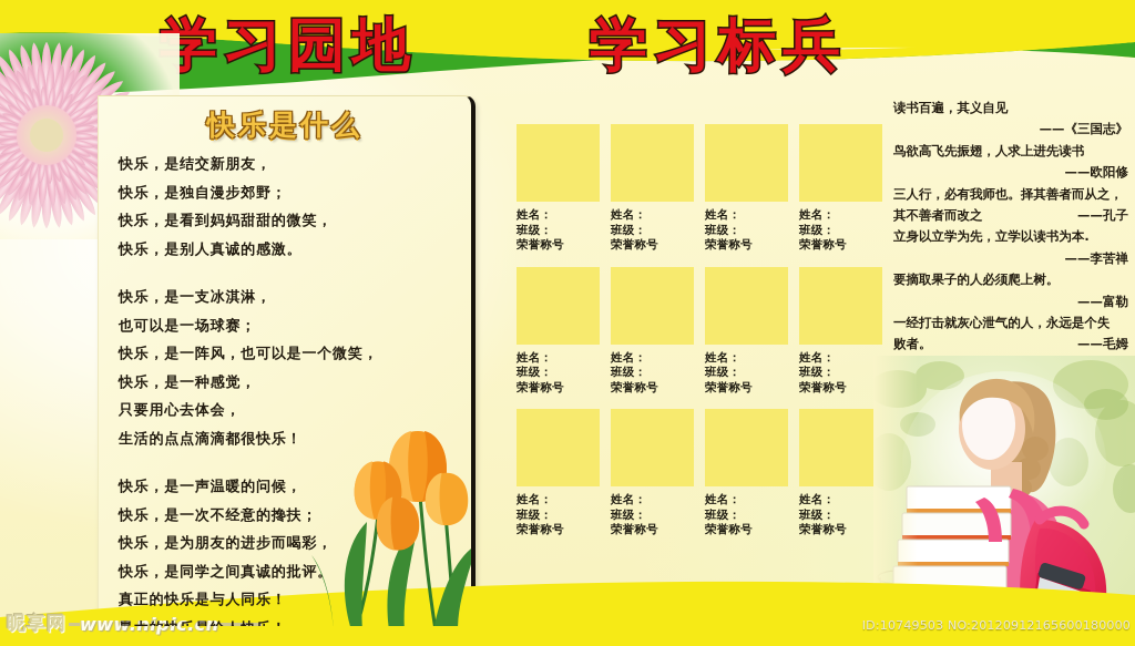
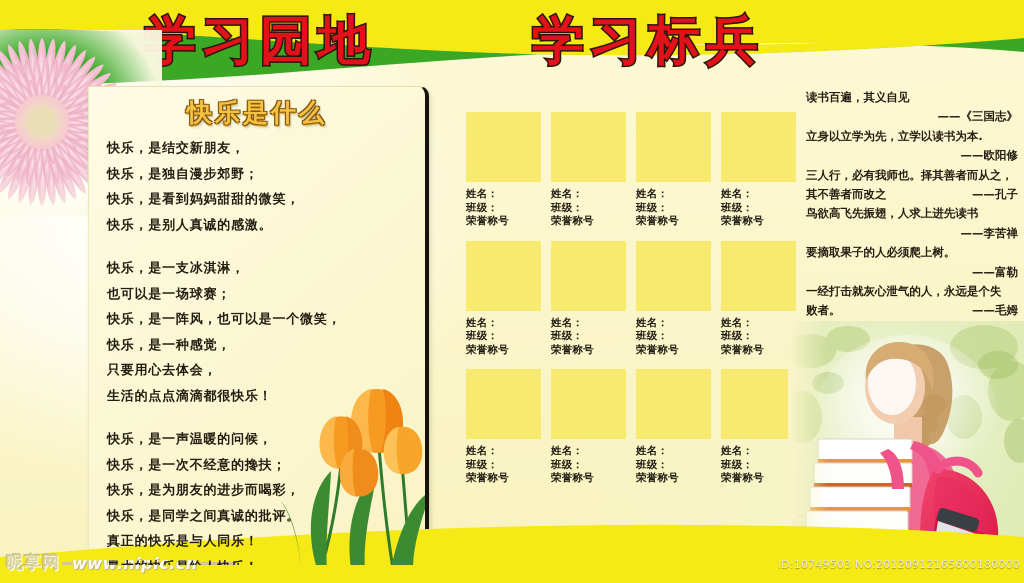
  学习园地
  学习标兵
  快乐是什么
  快乐，是结交新朋友，
  快乐，是独自漫步郊野；
  快乐，是看到妈妈甜甜的微笑，
  快乐，是别人真诚的感激。
  快乐，是一支冰淇淋，
  也可以是一场球赛；
  快乐，是一阵风，也可以是一个微笑，
  快乐，是一种感觉，
  只要用心去体会，
  生活的点点滴滴都很快乐！
  快乐，是一声温暖的问候，
  快乐，是一次不经意的搀扶；
  快乐，是为朋友的进步而喝彩，
  快乐，是同学之间真诚的批评。
  真正的快乐是与人同乐！
  姓名：
  班级：
  荣誉称号
  姓名：
  班级：
  荣誉称号
  姓名：
  班级：
  荣誉称号
  姓名：
  班级：
  荣誉称号
  姓名：
  班级：
  荣誉称号
  姓名：
  班级：
  荣誉称号
  姓名：
  班级：
  荣誉称号
  姓名：
  班级：
  荣誉称号
  姓名：
  班级：
  荣誉称号
  姓名：
  班级：
  荣誉称号
  姓名：
  班级：
  荣誉称号
  姓名：
  班级：
  荣誉称号
  读书百遍，其义自见
  ——《三国志》
- 鸟欲高飞先振翅，人求上进先读书
+ 立身以立学为先，立学以读书为本.
  ——欧阳修
  三人行，必有我师也。择其善者而从之，
  其不善者而改之
  ——孔子
- 立身以立学为先，立学以读书为本.
+ 鸟欲高飞先振翅，人求上进先读书
  ——李苦禅
  要摘取果子的人必须爬上树。
  ——富勒
  一经打击就灰心泄气的人，永远是个失
  败者。
  ——毛姆
  昵享网
  www.nipic.cn
  ID:10749503 NO:20120912165600180000
